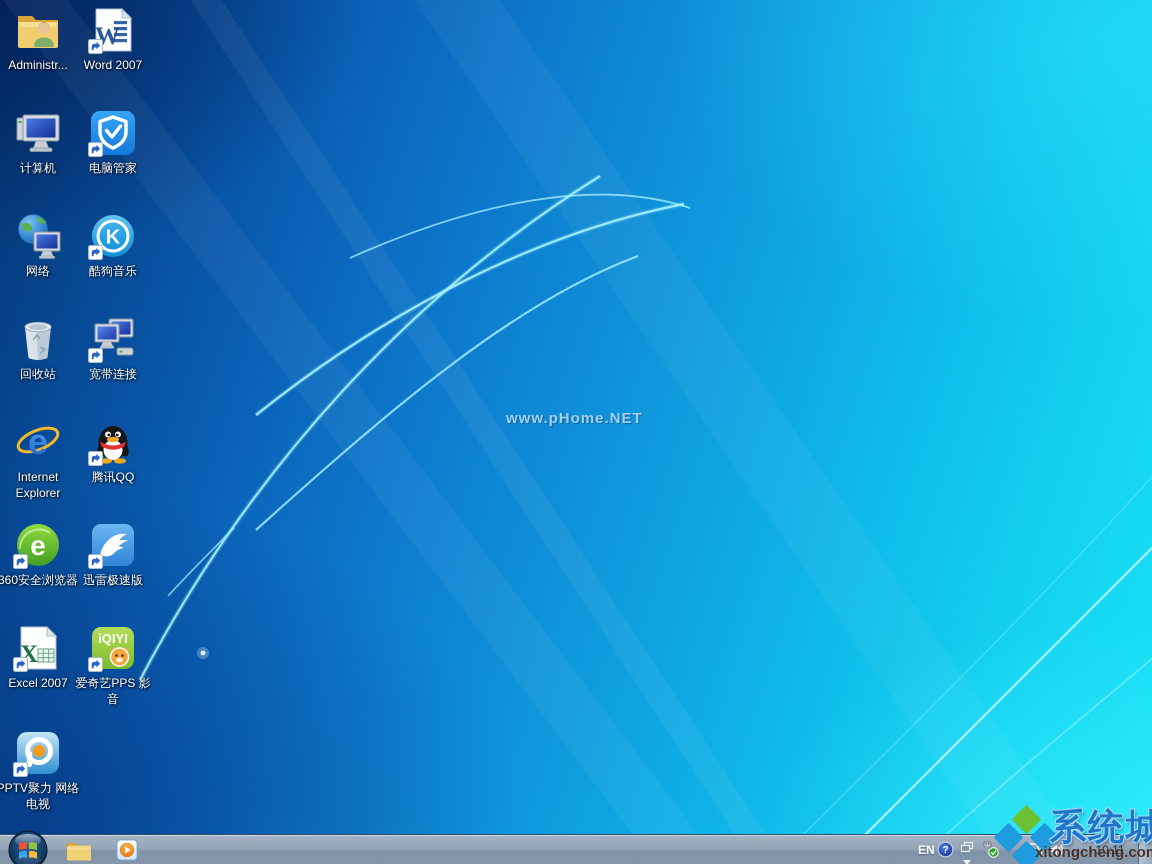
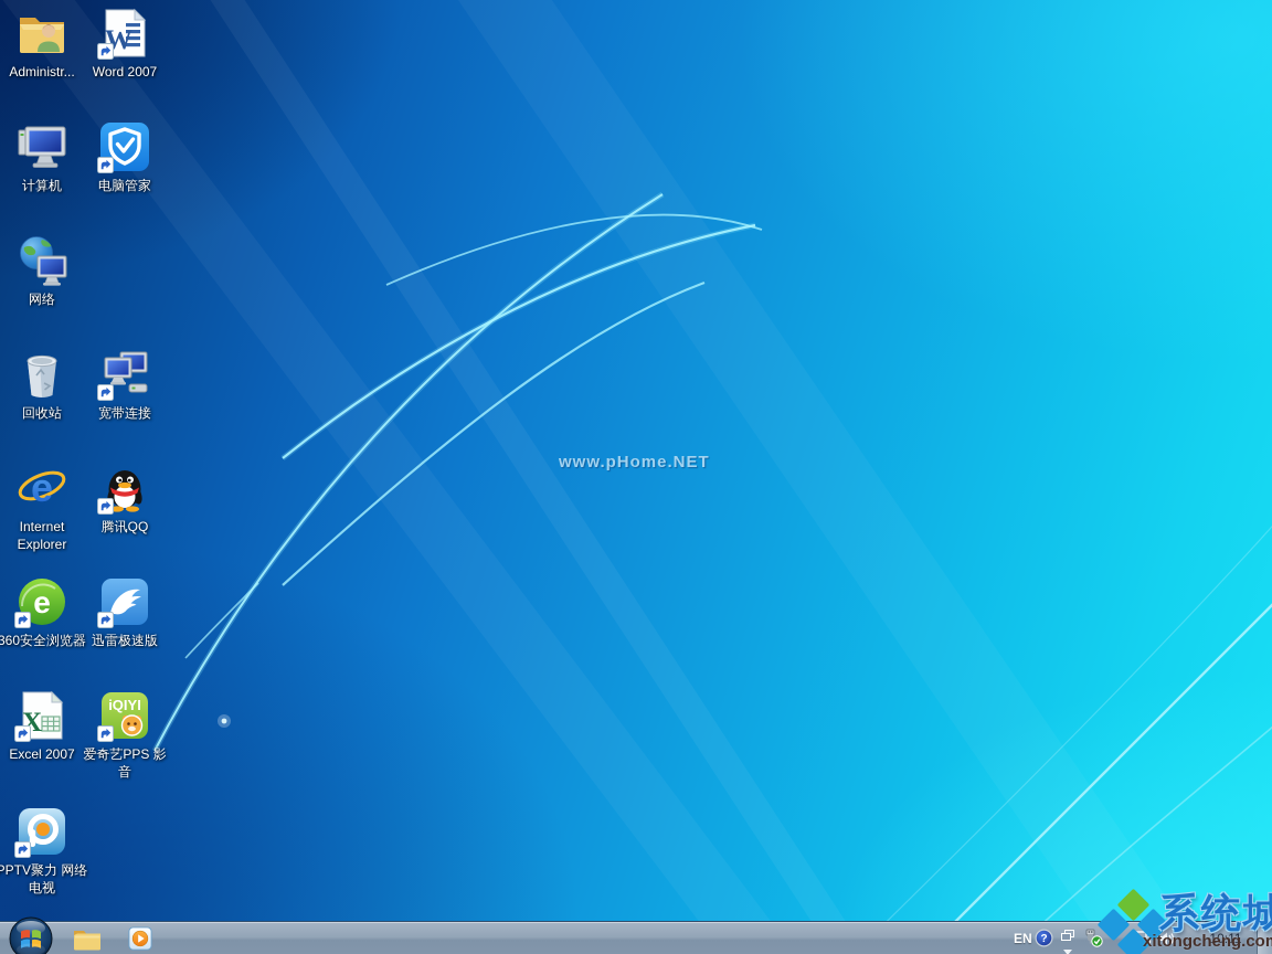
  www.pHome.NET
  Administr...
  W
  Word 2007
  计算机
  电脑管家
  网络
- K
- 酷狗音乐
  回收站
  宽带连接
  e
  Internet Explorer
  腾讯QQ
  e
  360安全浏览器
  迅雷极速版
  X
  Excel 2007
  iQIYI
  爱奇艺PPS 影音
  PPTV聚力 网络电视
  EN
  ?
  10:11
  系统城
  xitongcheng.co
